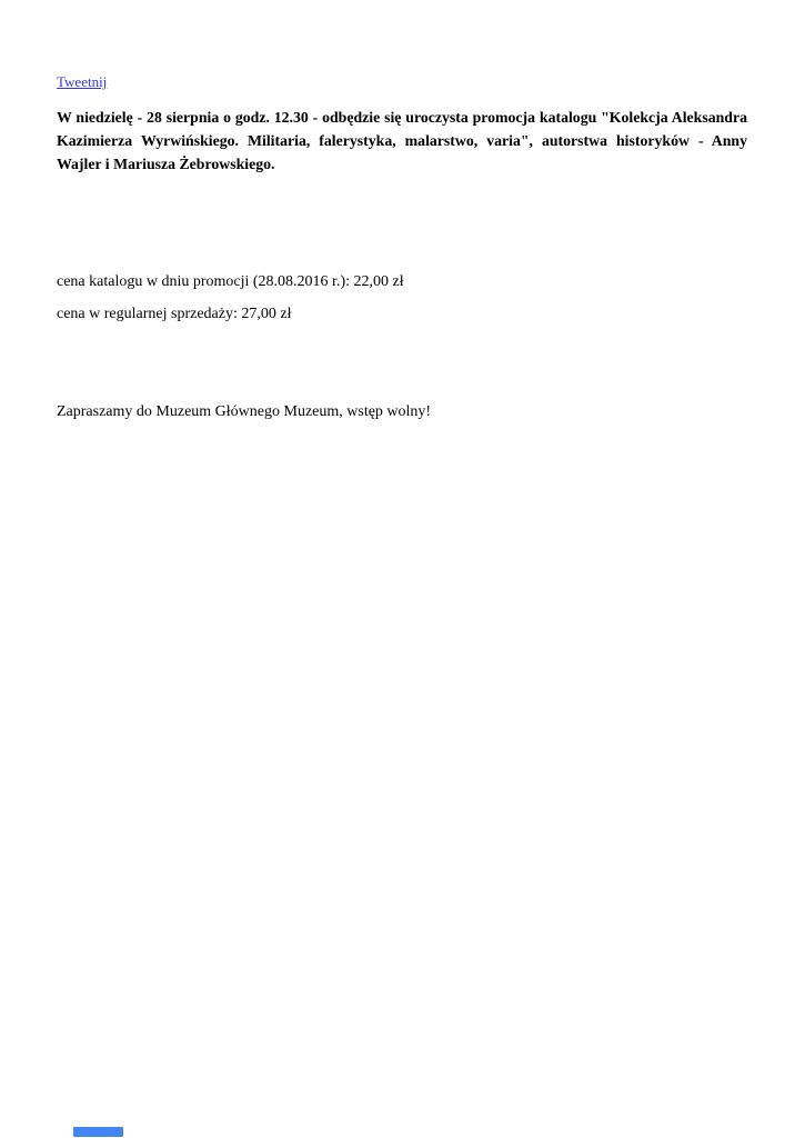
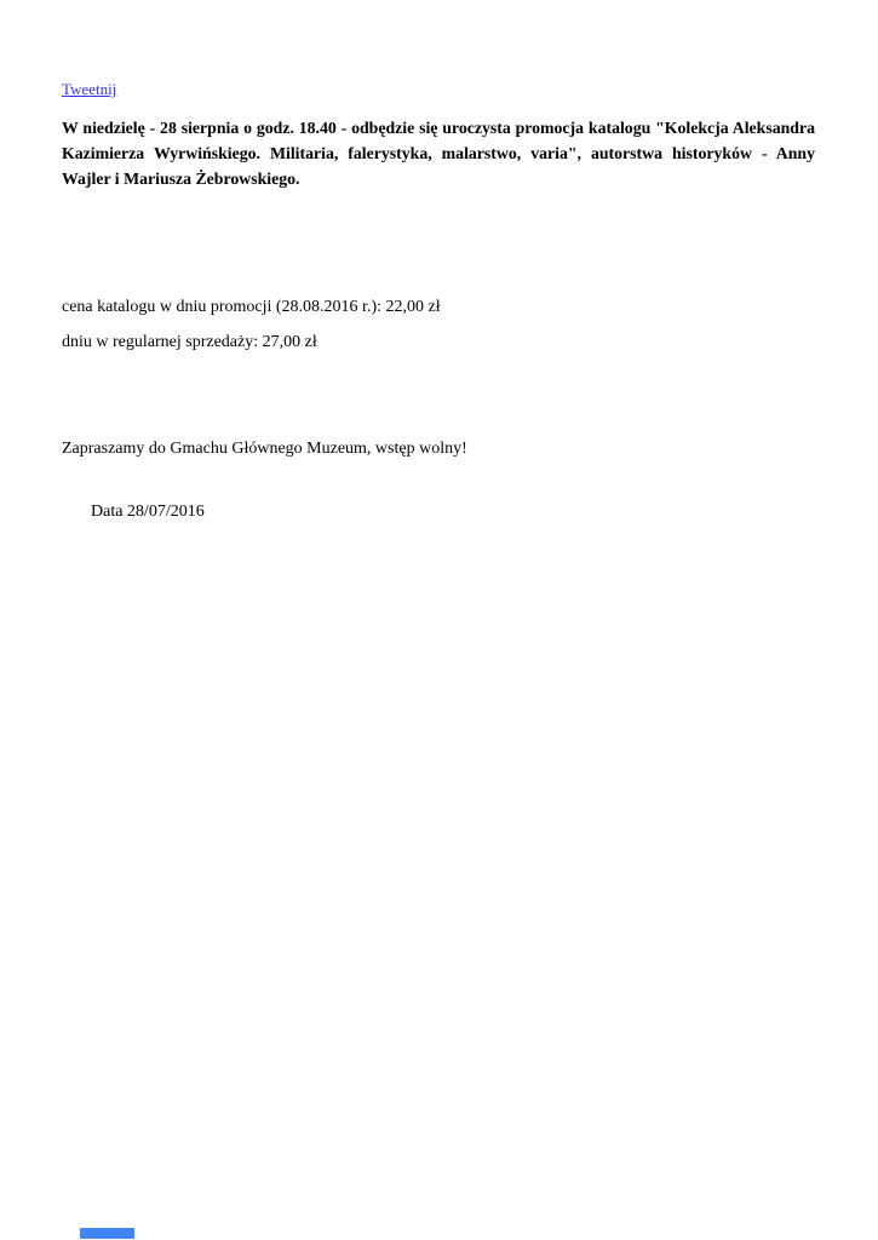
  Tweetnij
- W niedzielę - 28 sierpnia o godz. 12.30 - odbędzie się uroczysta promocja katalogu "Kolekcja Aleksandra Kazimierza Wyrwińskiego. Militaria, falerystyka, malarstwo, varia", autorstwa historyków - Anny Wajler i Mariusza Żebrowskiego.
+ W niedzielę - 28 sierpnia o godz. 18.40 - odbędzie się uroczysta promocja katalogu "Kolekcja Aleksandra Kazimierza Wyrwińskiego. Militaria, falerystyka, malarstwo, varia", autorstwa historyków - Anny Wajler i Mariusza Żebrowskiego.
  cena katalogu w dniu promocji (28.08.2016 r.): 22,00 zł
- cena w regularnej sprzedaży: 27,00 zł
+ dniu w regularnej sprzedaży: 27,00 zł
- Zapraszamy do Muzeum Głównego Muzeum, wstęp wolny!
+ Zapraszamy do Gmachu Głównego Muzeum, wstęp wolny!
+ Data 28/07/2016
